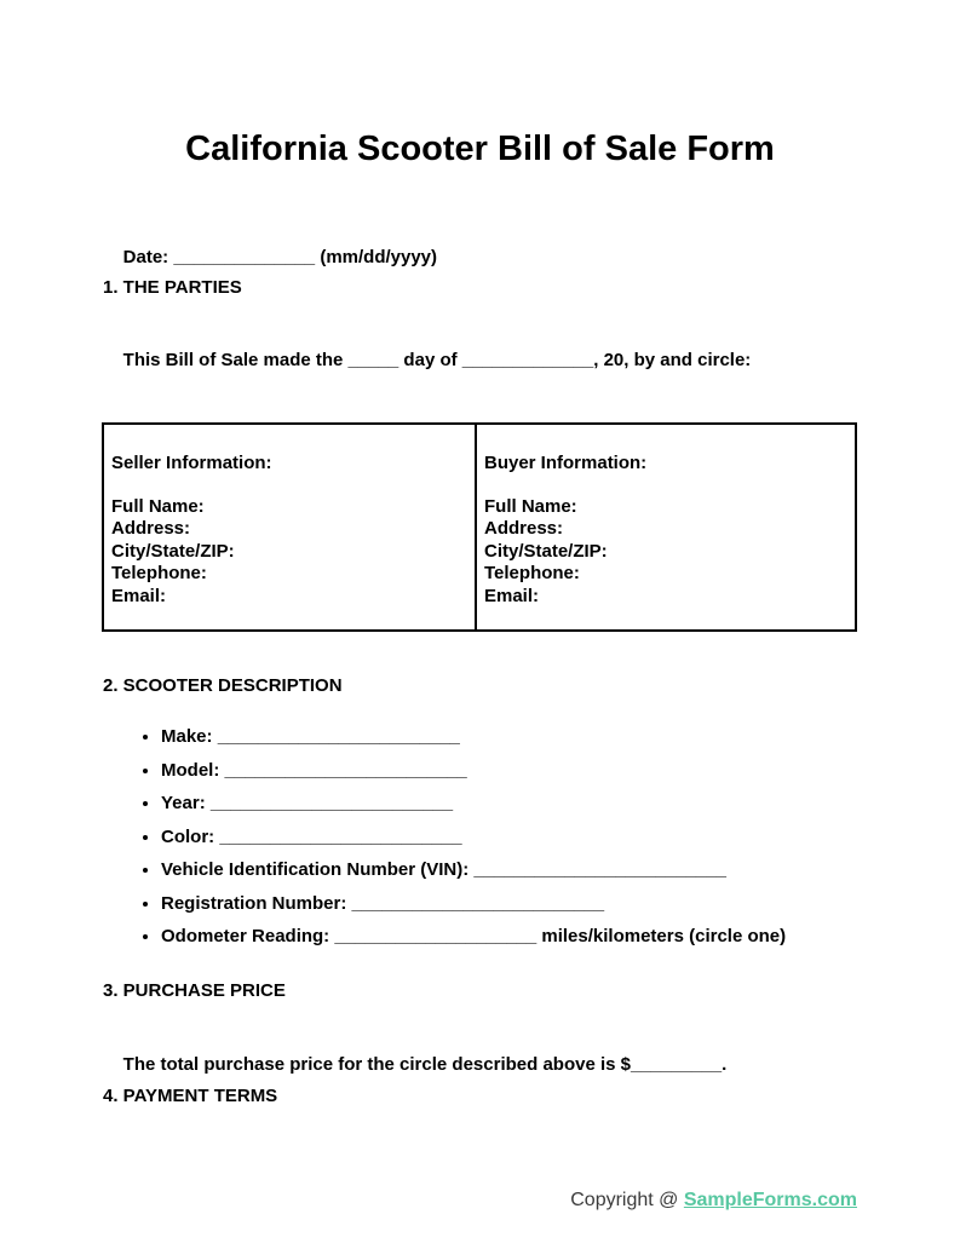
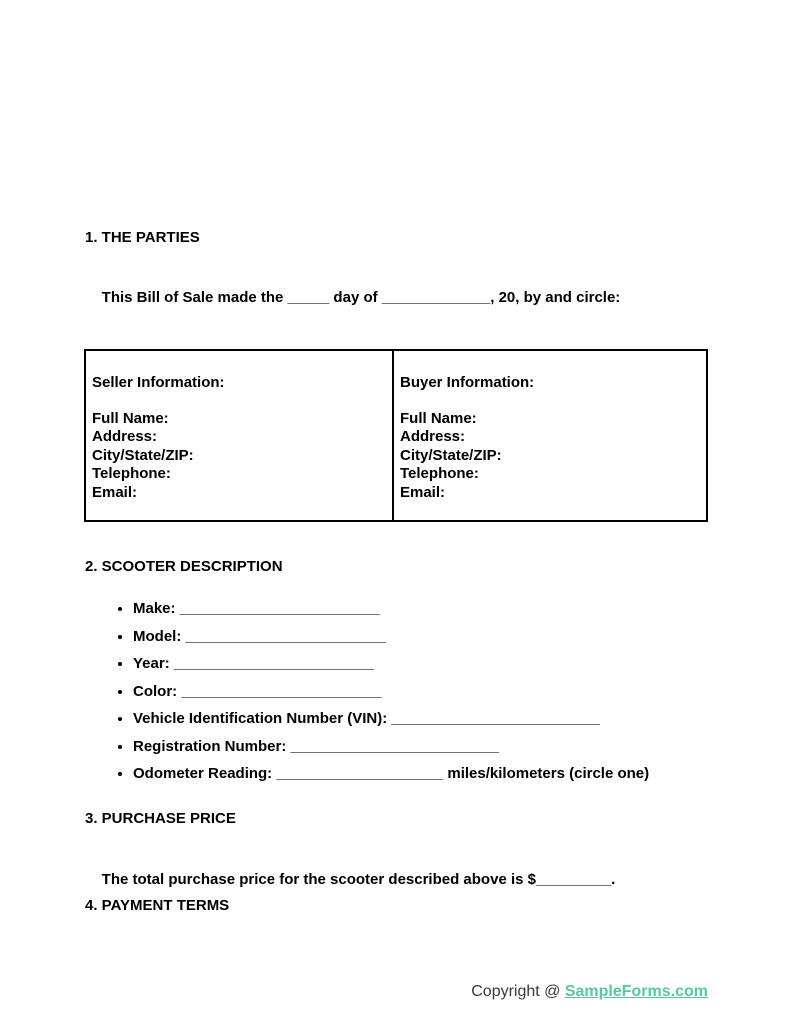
- California Scooter Bill of Sale Form
- Date: ______________ (mm/dd/yyyy)
  1. THE PARTIES
  This Bill of Sale made the _____ day of _____________, 20, by and circle:
  Seller Information:
  Full Name:
  Address:
  City/State/ZIP:
  Telephone:
  Email:
  Buyer Information:
  Full Name:
  Address:
  City/State/ZIP:
  Telephone:
  Email:
  2. SCOOTER DESCRIPTION
  Make: ________________________
  Model: ________________________
  Year: ________________________
  Color: ________________________
  Vehicle Identification Number (VIN): _________________________
  Registration Number: _________________________
  Odometer Reading: ____________________ miles/kilometers (circle one)
  3. PURCHASE PRICE
- The total purchase price for the circle described above is $_________.
+ The total purchase price for the scooter described above is $_________.
  4. PAYMENT TERMS
  Copyright @ SampleForms.com
